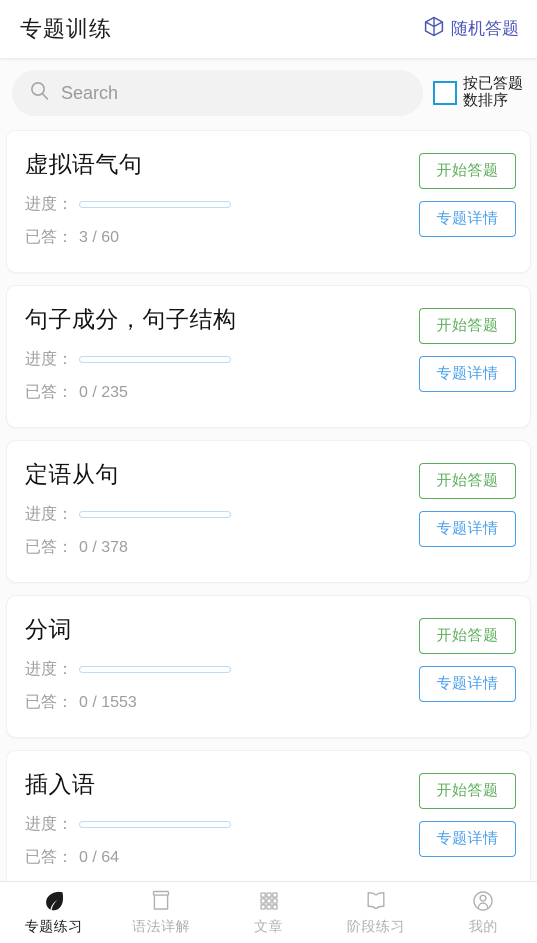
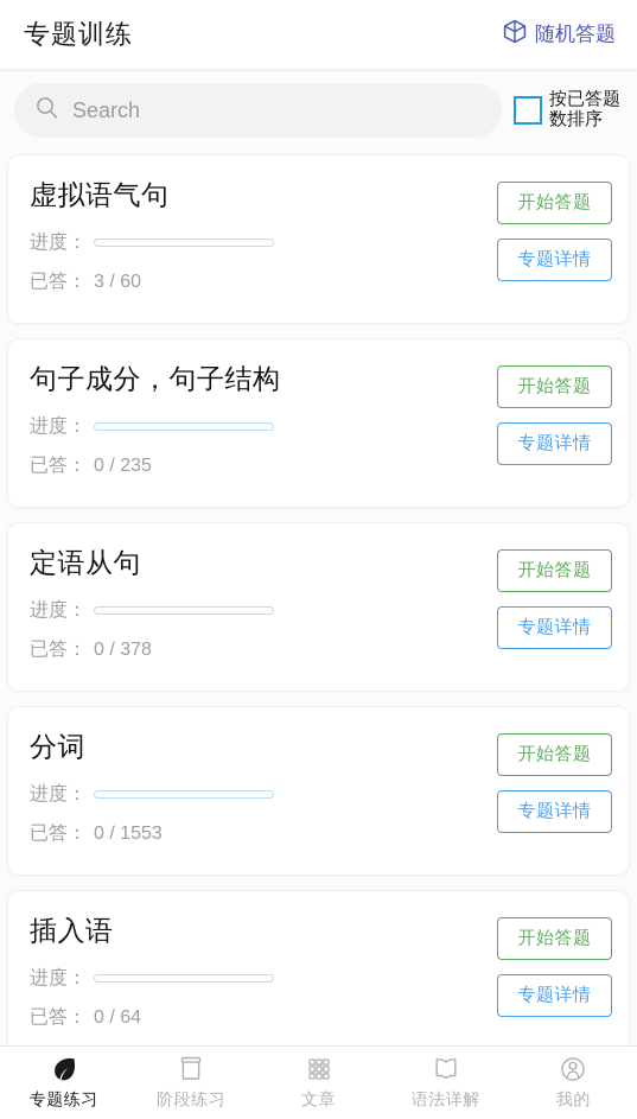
  专题训练
  随机答题
  Search
  按已答题数排序
  虚拟语气句
  进度：
  已答：
  3 / 60
  开始答题
  专题详情
  句子成分，句子结构
  进度：
  已答：
  0 / 235
  开始答题
  专题详情
  定语从句
  进度：
  已答：
  0 / 378
  开始答题
  专题详情
  分词
  进度：
  已答：
  0 / 1553
  开始答题
  专题详情
  插入语
  进度：
  已答：
  0 / 64
  开始答题
  专题详情
  专题练习
- 语法详解
+ 阶段练习
  文章
- 阶段练习
+ 语法详解
  我的
